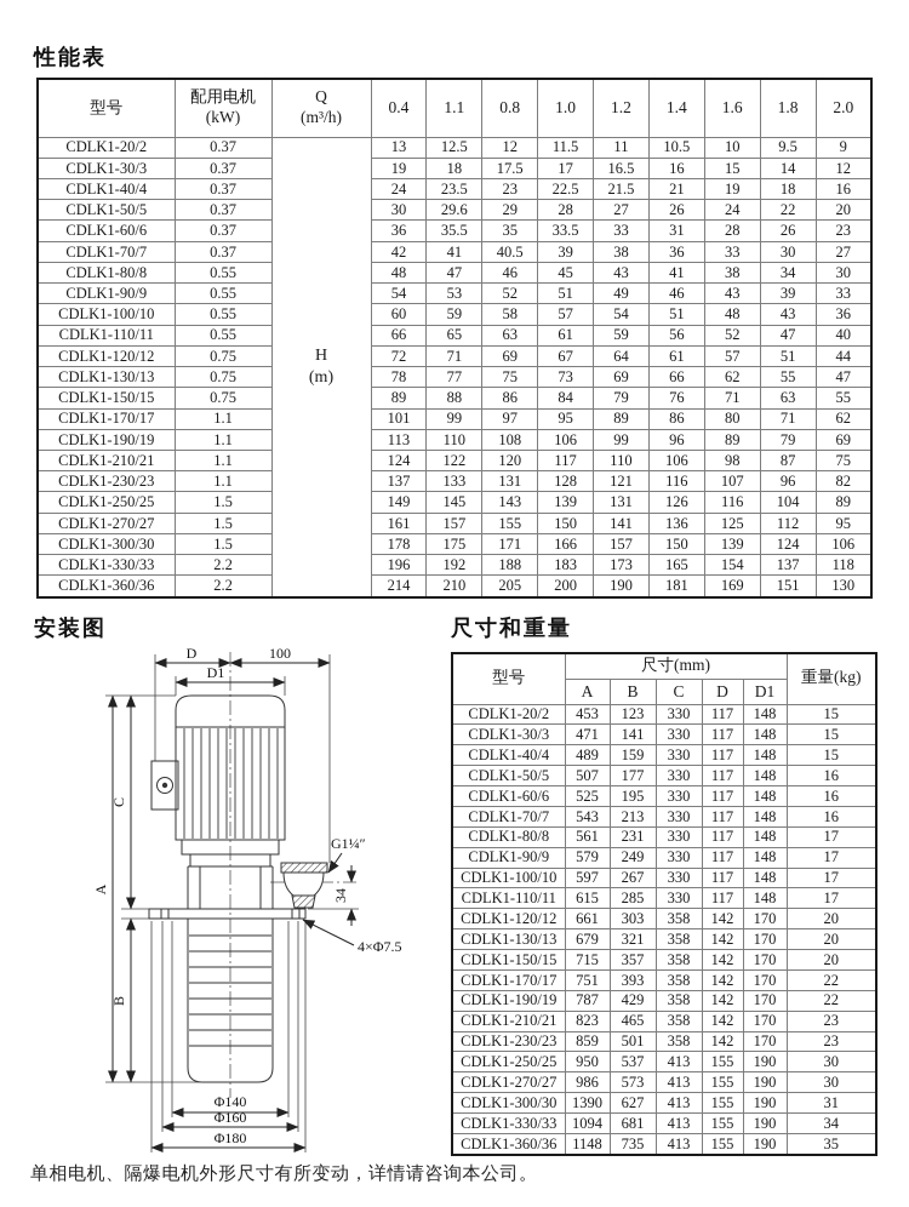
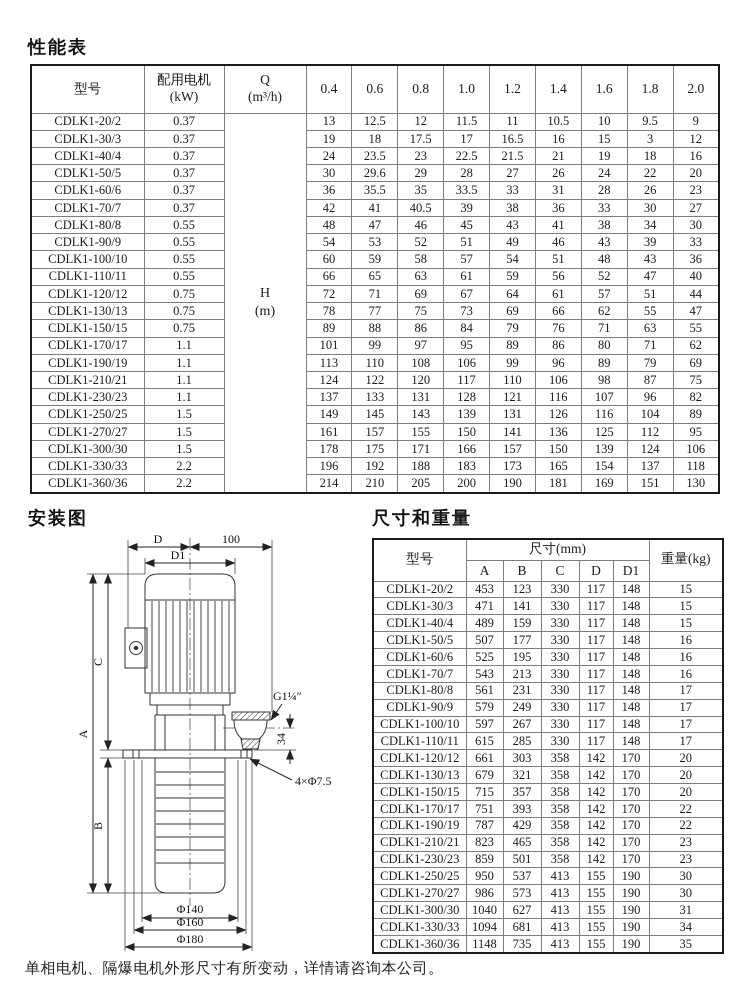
  性能表
- 型号	配用电机 (kW)	Q (m³/h)	0.4	1.1	0.8	1.0	1.2	1.4	1.6	1.8	2.0
+ 型号	配用电机 (kW)	Q (m³/h)	0.4	0.6	0.8	1.0	1.2	1.4	1.6	1.8	2.0
  CDLK1-20/2	0.37	H(m)	13	12.5	12	11.5	11	10.5	10	9.5	9
- CDLK1-30/3	0.37	19	18	17.5	17	16.5	16	15	14	12
+ CDLK1-30/3	0.37	19	18	17.5	17	16.5	16	15	3	12
  CDLK1-40/4	0.37	24	23.5	23	22.5	21.5	21	19	18	16
  CDLK1-50/5	0.37	30	29.6	29	28	27	26	24	22	20
  CDLK1-60/6	0.37	36	35.5	35	33.5	33	31	28	26	23
  CDLK1-70/7	0.37	42	41	40.5	39	38	36	33	30	27
  CDLK1-80/8	0.55	48	47	46	45	43	41	38	34	30
  CDLK1-90/9	0.55	54	53	52	51	49	46	43	39	33
  CDLK1-100/10	0.55	60	59	58	57	54	51	48	43	36
  CDLK1-110/11	0.55	66	65	63	61	59	56	52	47	40
  CDLK1-120/12	0.75	72	71	69	67	64	61	57	51	44
  CDLK1-130/13	0.75	78	77	75	73	69	66	62	55	47
  CDLK1-150/15	0.75	89	88	86	84	79	76	71	63	55
  CDLK1-170/17	1.1	101	99	97	95	89	86	80	71	62
  CDLK1-190/19	1.1	113	110	108	106	99	96	89	79	69
  CDLK1-210/21	1.1	124	122	120	117	110	106	98	87	75
  CDLK1-230/23	1.1	137	133	131	128	121	116	107	96	82
  CDLK1-250/25	1.5	149	145	143	139	131	126	116	104	89
  CDLK1-270/27	1.5	161	157	155	150	141	136	125	112	95
  CDLK1-300/30	1.5	178	175	171	166	157	150	139	124	106
  CDLK1-330/33	2.2	196	192	188	183	173	165	154	137	118
  CDLK1-360/36	2.2	214	210	205	200	190	181	169	151	130
  安装图
  尺寸和重量
  D
  100
  D1
  G1¼″
  4×Φ7.5
  Φ140
  Φ160
  Φ180
  型号	尺寸(mm)	重量(kg)
  A	B	C	D	D1
  CDLK1-20/2	453	123	330	117	148	15
  CDLK1-30/3	471	141	330	117	148	15
  CDLK1-40/4	489	159	330	117	148	15
  CDLK1-50/5	507	177	330	117	148	16
  CDLK1-60/6	525	195	330	117	148	16
  CDLK1-70/7	543	213	330	117	148	16
  CDLK1-80/8	561	231	330	117	148	17
  CDLK1-90/9	579	249	330	117	148	17
  CDLK1-100/10	597	267	330	117	148	17
  CDLK1-110/11	615	285	330	117	148	17
  CDLK1-120/12	661	303	358	142	170	20
  CDLK1-130/13	679	321	358	142	170	20
  CDLK1-150/15	715	357	358	142	170	20
  CDLK1-170/17	751	393	358	142	170	22
  CDLK1-190/19	787	429	358	142	170	22
  CDLK1-210/21	823	465	358	142	170	23
  CDLK1-230/23	859	501	358	142	170	23
  CDLK1-250/25	950	537	413	155	190	30
  CDLK1-270/27	986	573	413	155	190	30
- CDLK1-300/30	1390	627	413	155	190	31
+ CDLK1-300/30	1040	627	413	155	190	31
  CDLK1-330/33	1094	681	413	155	190	34
  CDLK1-360/36	1148	735	413	155	190	35
  单相电机、隔爆电机外形尺寸有所变动，详情请咨询本公司。
